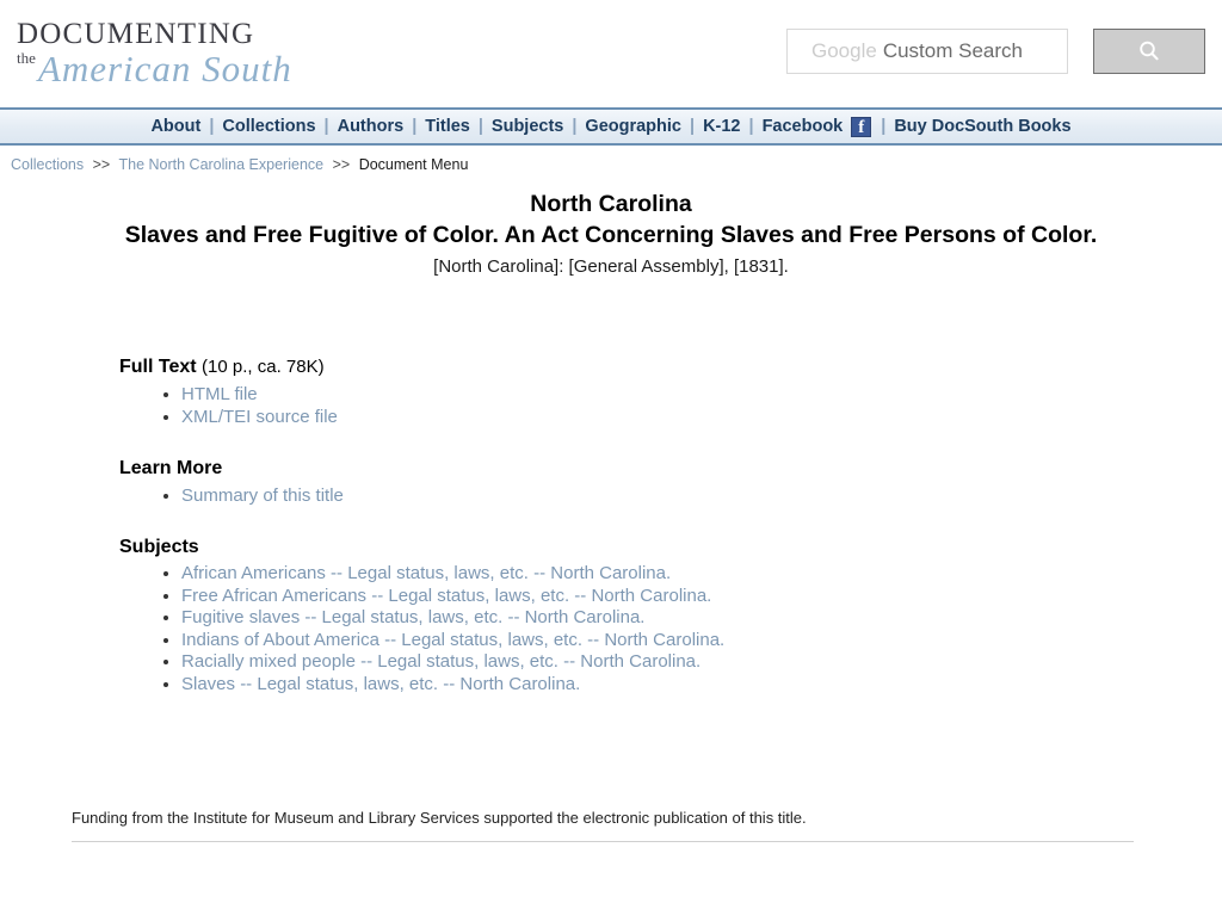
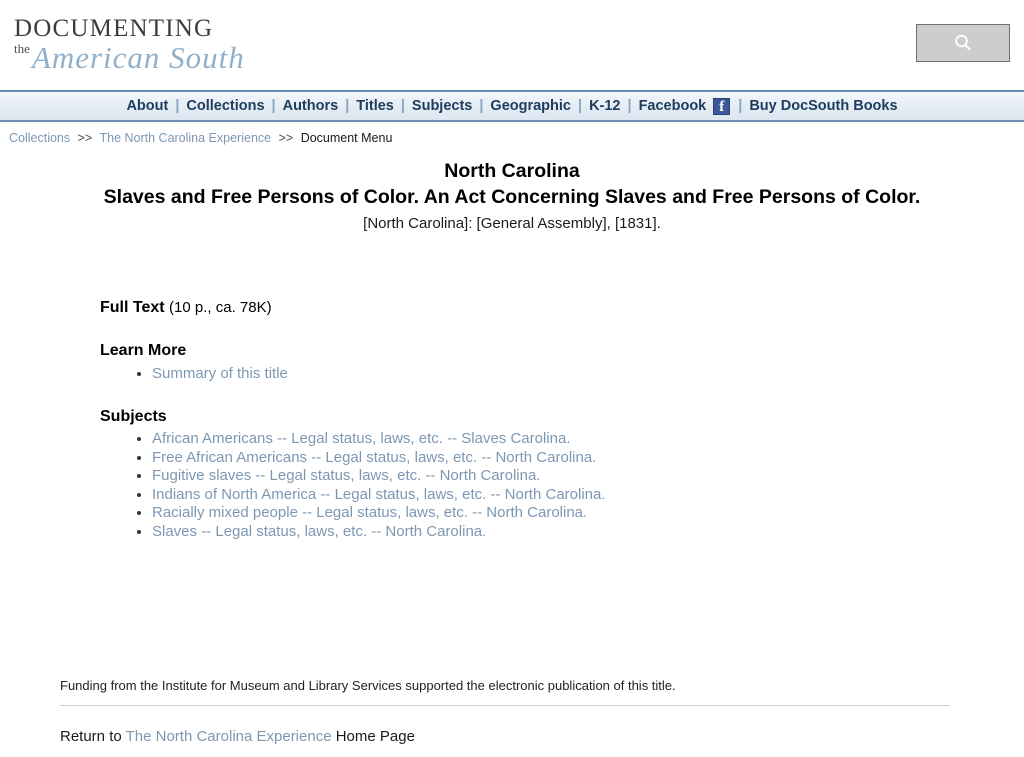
  DOCUMENTING
  theAmerican South
- Google
- Custom Search
  About
  |
  Collections
  |
  Authors
  |
  Titles
  |
  Subjects
  |
  Geographic
  |
  K-12
  |
  Facebook
  f
  |
  Buy DocSouth Books
  Collections >> The North Carolina Experience >> Document Menu
  North Carolina
- Slaves and Free Fugitive of Color. An Act Concerning Slaves and Free Persons of Color.
+ Slaves and Free Persons of Color. An Act Concerning Slaves and Free Persons of Color.
  [North Carolina]: [General Assembly], [1831].
  Full Text (10 p., ca. 78K)
- HTML file
- XML/TEI source file
  Learn More
  Summary of this title
  Subjects
- African Americans -- Legal status, laws, etc. -- North Carolina.
+ African Americans -- Legal status, laws, etc. -- Slaves Carolina.
  Free African Americans -- Legal status, laws, etc. -- North Carolina.
  Fugitive slaves -- Legal status, laws, etc. -- North Carolina.
- Indians of About America -- Legal status, laws, etc. -- North Carolina.
+ Indians of North America -- Legal status, laws, etc. -- North Carolina.
  Racially mixed people -- Legal status, laws, etc. -- North Carolina.
  Slaves -- Legal status, laws, etc. -- North Carolina.
  Funding from the Institute for Museum and Library Services supported the electronic publication of this title.
+ Return to The North Carolina Experience Home Page
